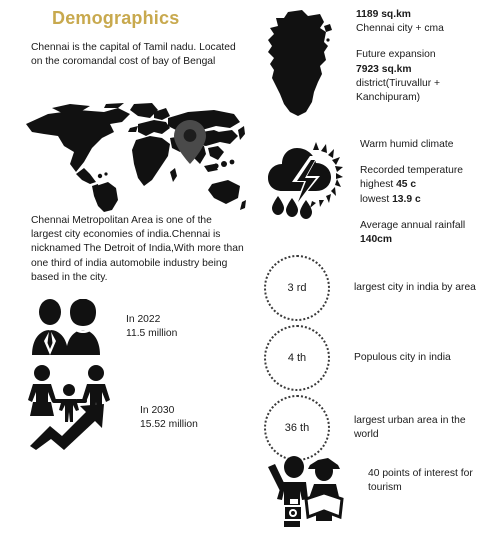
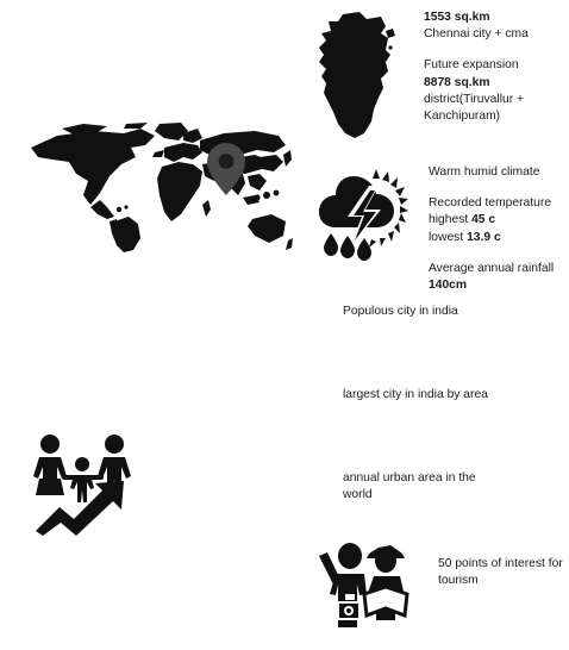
- Demographics
- Chennai is the capital of Tamil nadu. Located on the coromandal cost of bay of Bengal
- Chennai Metropolitan Area is one of the largest city economies of india.Chennai is nicknamed The Detroit of India,With more than one third of india automobile industry being based in the city.
- In 2022
- 11.5 million
- In 2030
- 15.52 million
- 1189 sq.km
+ 1553 sq.km
  Chennai city + cma
  Future expansion
- 7923 sq.km
+ 8878 sq.km
  district(Tiruvallur + Kanchipuram)
  Warm humid climate
  Recorded temperature
  highest 45 c
  lowest 13.9 c
  Average annual rainfall
  140cm
- 3 rd
- largest city in india by area
+ Populous city in india
- 4 th
- Populous city in india
+ largest city in india by area
- 36 th
- largest urban area in the world
+ annual urban area in the world
- 40 points of interest for tourism
+ 50 points of interest for tourism
